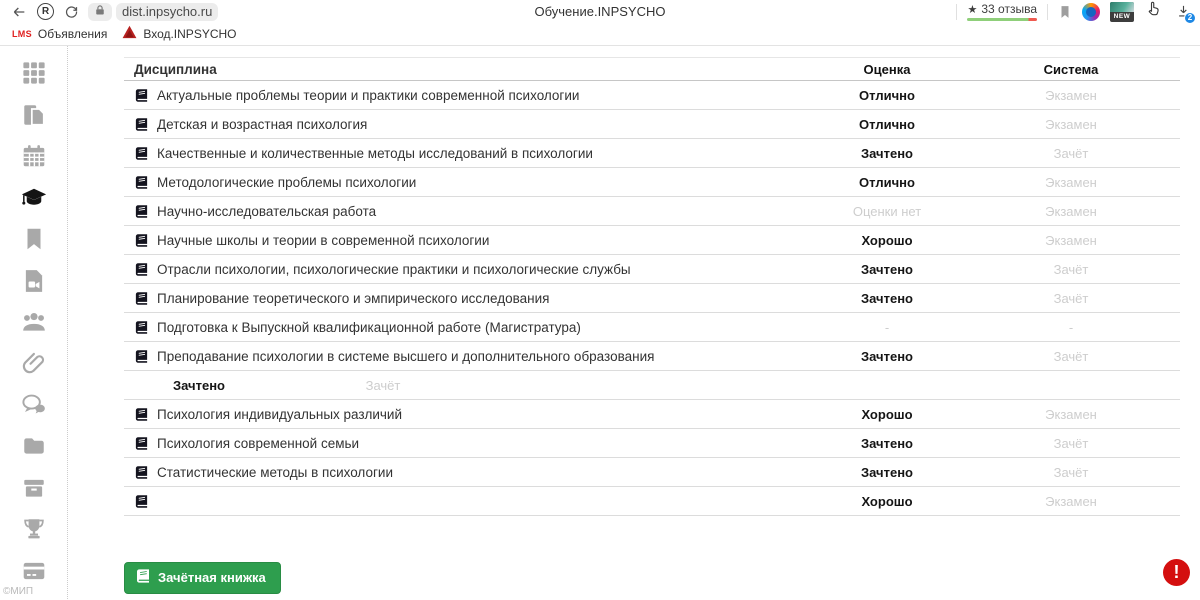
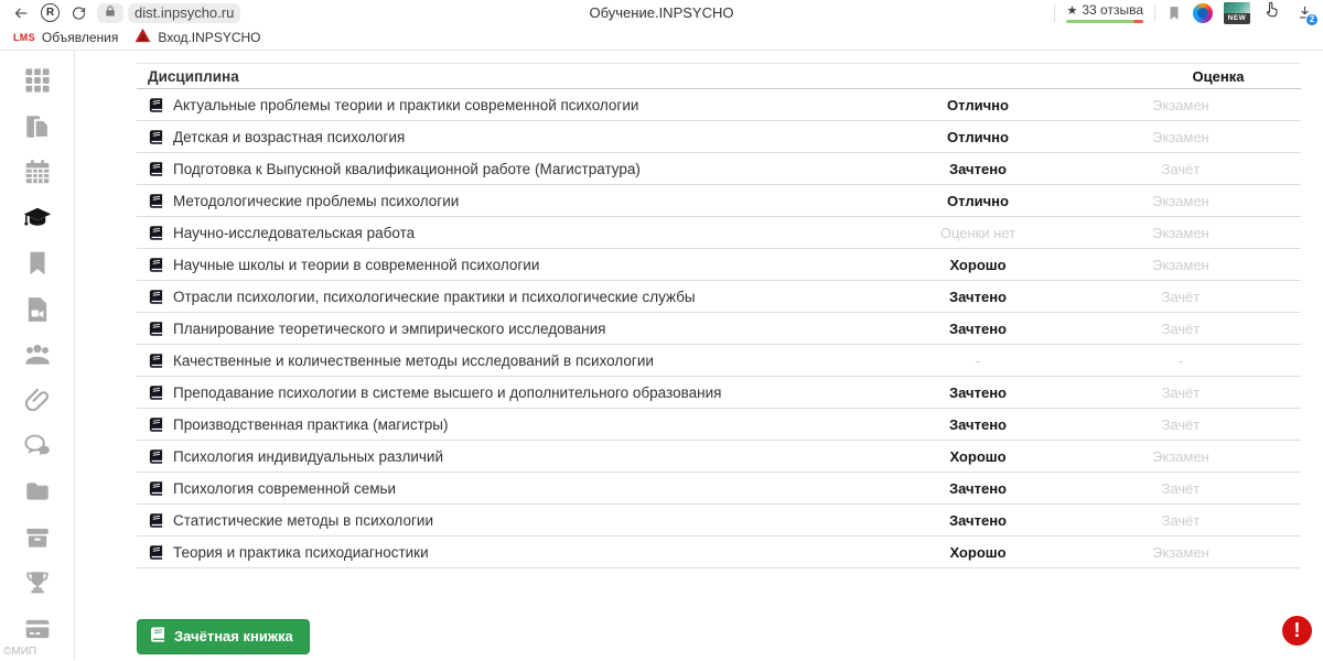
  dist.inpsycho.ru
  Обучение.INPSYCHO
  ★
  33 отзыва
  2
  LMS
  Объявления
  Вход.INPSYCHO
  ©МИП
  Дисциплина
  Оценка
- Система
  Актуальные проблемы теории и практики современной психологии
  Отлично
  Экзамен
  Детская и возрастная психология
  Отлично
  Экзамен
- Качественные и количественные методы исследований в психологии
+ Подготовка к Выпускной квалификационной работе (Магистратура)
  Зачтено
  Зачёт
  Методологические проблемы психологии
  Отлично
  Экзамен
  Научно-исследовательская работа
  Оценки нет
  Экзамен
  Научные школы и теории в современной психологии
  Хорошо
  Экзамен
  Отрасли психологии, психологические практики и психологические службы
  Зачтено
  Зачёт
  Планирование теоретического и эмпирического исследования
  Зачтено
  Зачёт
- Подготовка к Выпускной квалификационной работе (Магистратура)
+ Качественные и количественные методы исследований в психологии
  -
  -
  Преподавание психологии в системе высшего и дополнительного образования
  Зачтено
  Зачёт
+ Производственная практика (магистры)
  Зачтено
  Зачёт
  Психология индивидуальных различий
  Хорошо
  Экзамен
  Психология современной семьи
  Зачтено
  Зачёт
  Статистические методы в психологии
  Зачтено
  Зачёт
+ Теория и практика психодиагностики
  Хорошо
  Экзамен
  Зачётная книжка
  !
